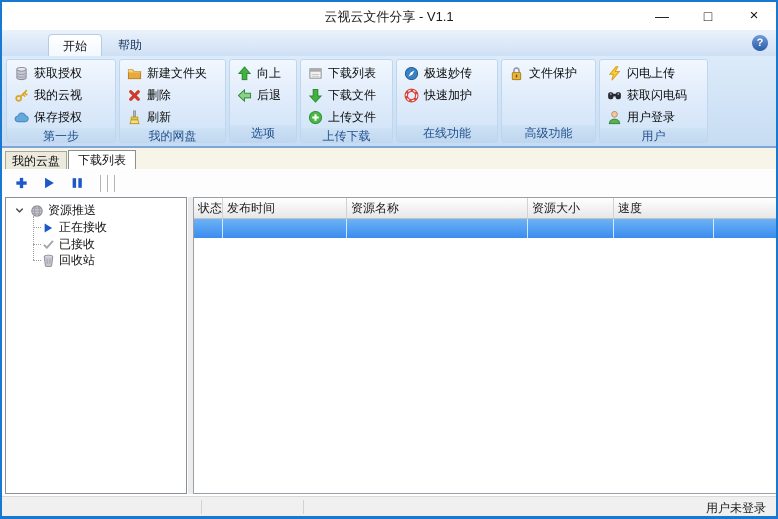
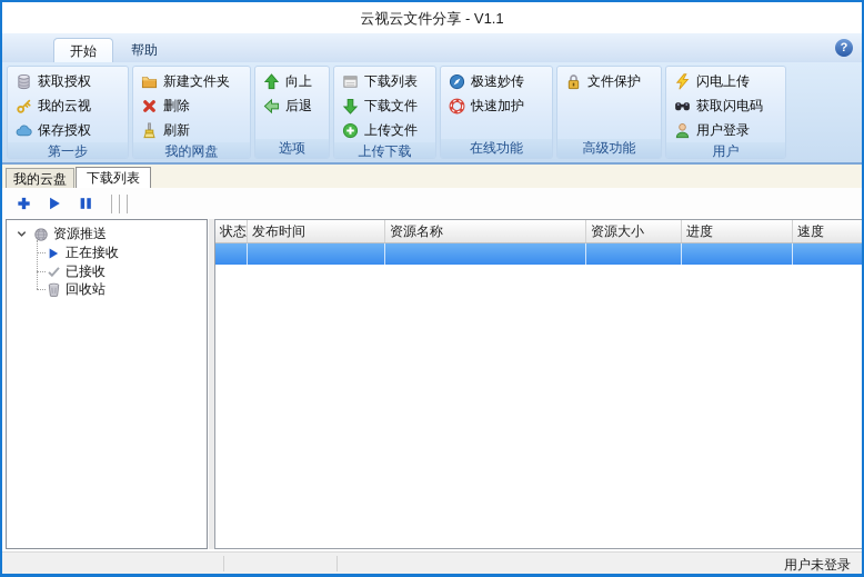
  云视云文件分享 - V1.1
- —
- □
- ×
  开始
  帮助
  ?
  获取授权
  我的云视
  保存授权
  第一步
  新建文件夹
  删除
  刷新
  我的网盘
  向上
  后退
  选项
  下载列表
  下载文件
  上传文件
  上传下载
  极速妙传
  快速加护
  在线功能
  文件保护
  高级功能
  闪电上传
  获取闪电码
  用户登录
  用户
  我的云盘
  下载列表
  资源推送
  正在接收
  已接收
  回收站
  状态
  发布时间
  资源名称
  资源大小
+ 进度
  速度
  用户未登录
